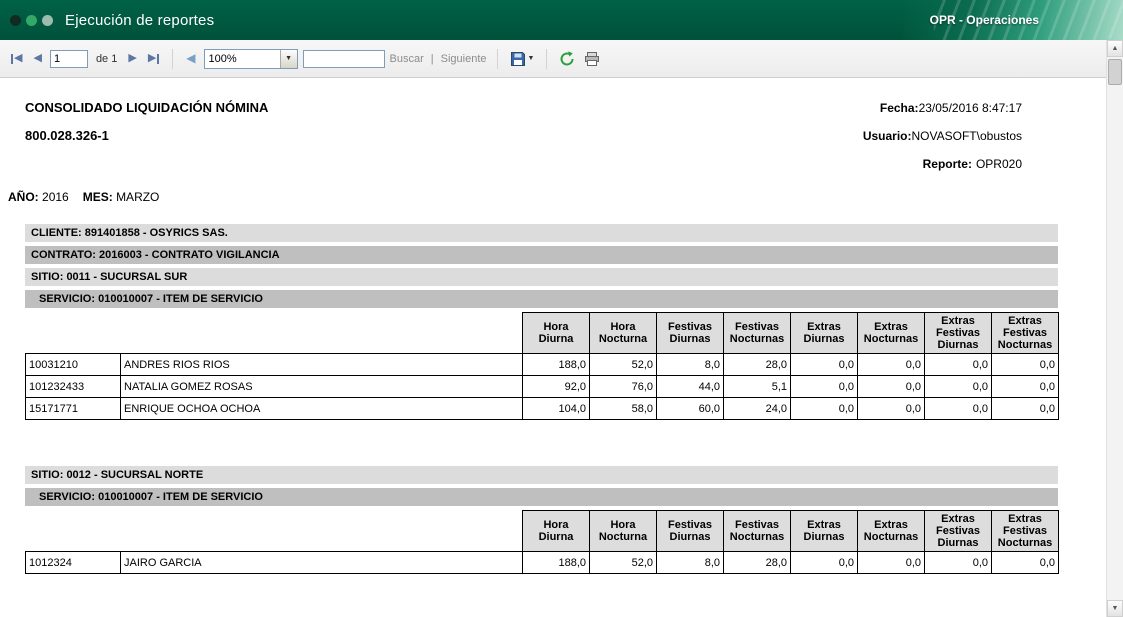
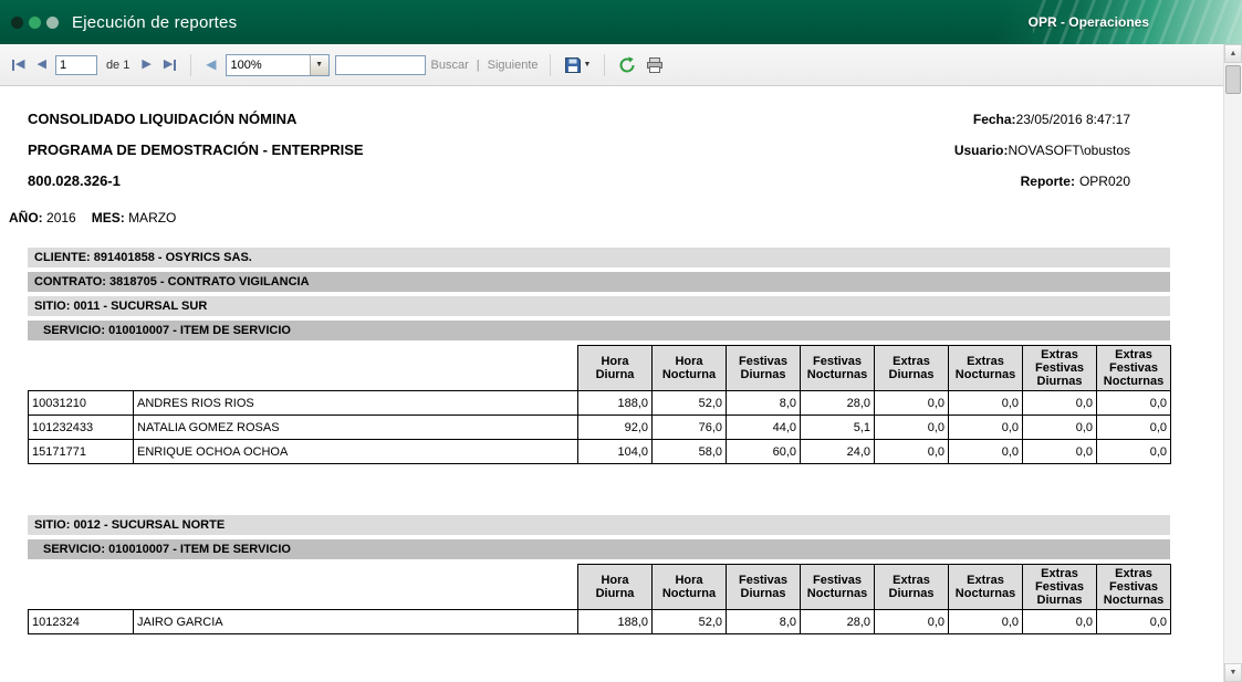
  Ejecución de reportes
  OPR - Operaciones
  ◀
  ◀
  1
  de 1
  ▶
  ▶
  ◀
  100%
  Buscar
  |
  Siguiente
  CONSOLIDADO LIQUIDACIÓN NÓMINA
+ PROGRAMA DE DEMOSTRACIÓN - ENTERPRISE
  800.028.326-1
  Fecha:23/05/2016 8:47:17
  Usuario:NOVASOFT\obustos
  Reporte: OPR020
  AÑO: 2016 MES: MARZO
  CLIENTE: 891401858 - OSYRICS SAS.
- CONTRATO: 2016003 - CONTRATO VIGILANCIA
+ CONTRATO: 3818705 - CONTRATO VIGILANCIA
  SITIO: 0011 - SUCURSAL SUR
  SERVICIO: 010010007 - ITEM DE SERVICIO
  		HoraDiurna	HoraNocturna	FestivasDiurnas	FestivasNocturnas	ExtrasDiurnas	ExtrasNocturnas	ExtrasFestivasDiurnas	ExtrasFestivasNocturnas
  10031210	ANDRES RIOS RIOS	188,0	52,0	8,0	28,0	0,0	0,0	0,0	0,0
  101232433	NATALIA GOMEZ ROSAS	92,0	76,0	44,0	5,1	0,0	0,0	0,0	0,0
  15171771	ENRIQUE OCHOA OCHOA	104,0	58,0	60,0	24,0	0,0	0,0	0,0	0,0
  SITIO: 0012 - SUCURSAL NORTE
  SERVICIO: 010010007 - ITEM DE SERVICIO
  		HoraDiurna	HoraNocturna	FestivasDiurnas	FestivasNocturnas	ExtrasDiurnas	ExtrasNocturnas	ExtrasFestivasDiurnas	ExtrasFestivasNocturnas
  1012324	JAIRO GARCIA	188,0	52,0	8,0	28,0	0,0	0,0	0,0	0,0
